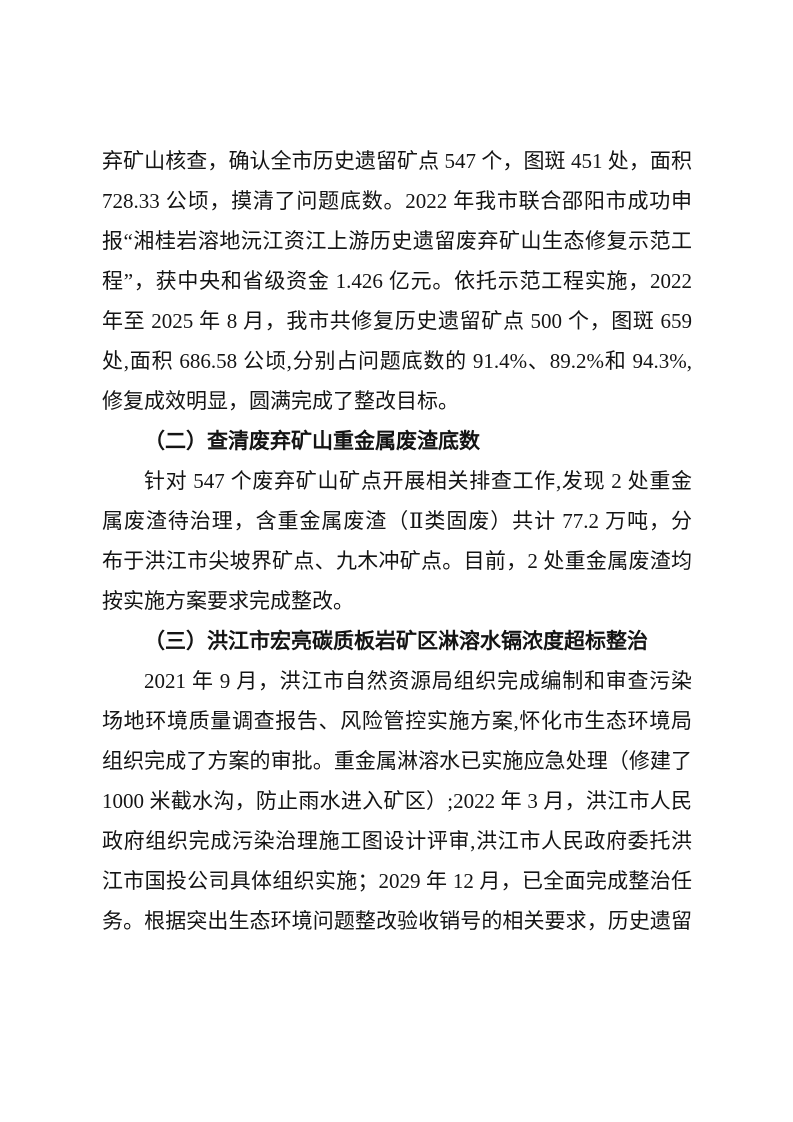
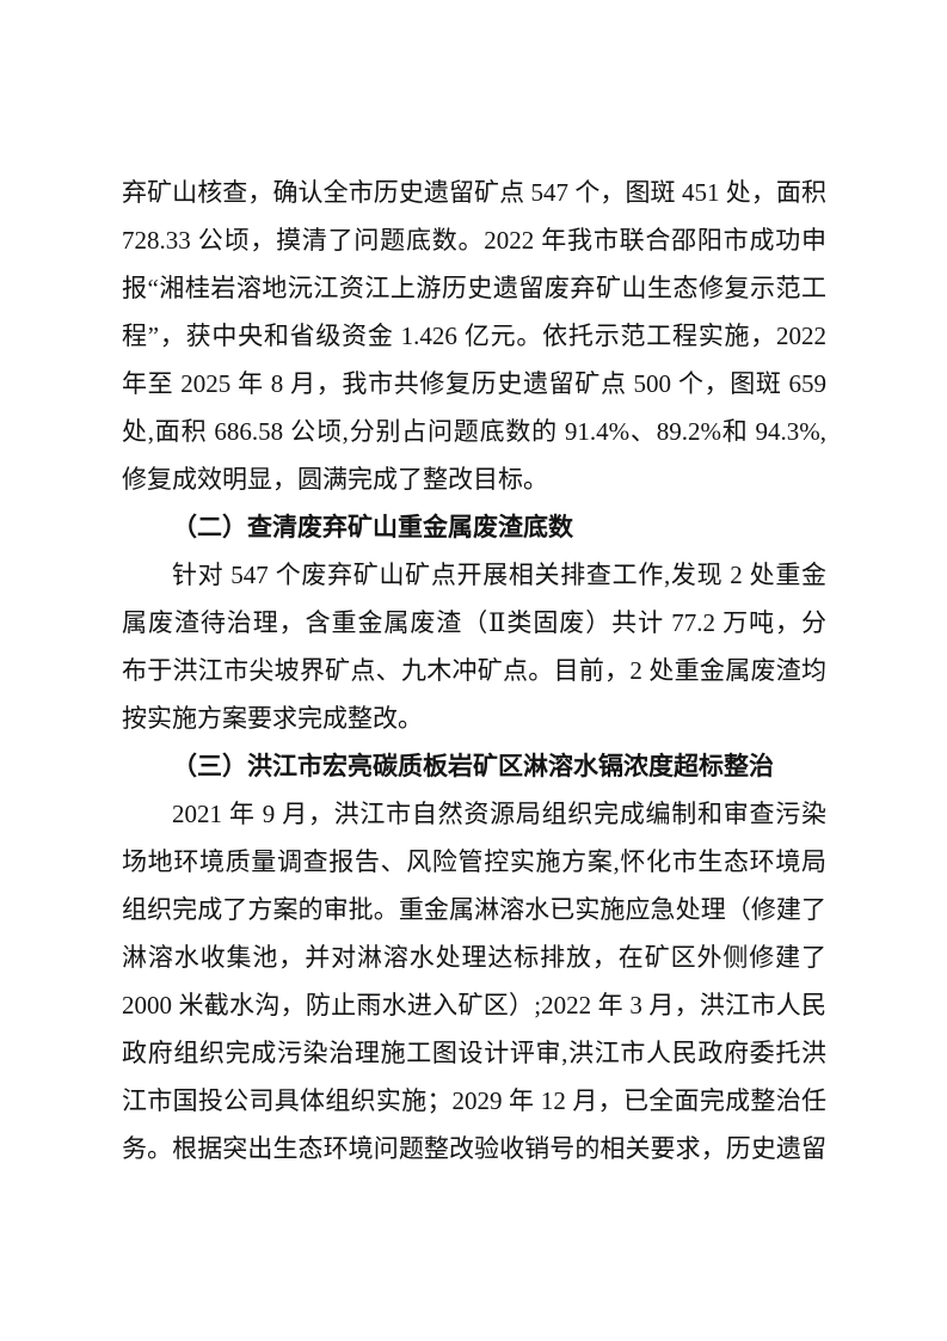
  弃矿山核查，确认全市历史遗留矿点 547 个，图斑 451 处，面积
  728.33 公顷，摸清了问题底数。2022 年我市联合邵阳市成功申
  报“湘桂岩溶地沅江资江上游历史遗留废弃矿山生态修复示范工
  程”，获中央和省级资金 1.426 亿元。依托示范工程实施，2022
  年至 2025 年 8 月，我市共修复历史遗留矿点 500 个，图斑 659
  处,面积 686.58 公顷,分别占问题底数的 91.4%、89.2%和 94.3%,
  修复成效明显，圆满完成了整改目标。
  （二）查清废弃矿山重金属废渣底数
  针对 547 个废弃矿山矿点开展相关排查工作,发现 2 处重金
  属废渣待治理，含重金属废渣（Ⅱ类固废）共计 77.2 万吨，分
  布于洪江市尖坡界矿点、九木冲矿点。目前，2 处重金属废渣均
  按实施方案要求完成整改。
  （三）洪江市宏亮碳质板岩矿区淋溶水镉浓度超标整治
  2021 年 9 月，洪江市自然资源局组织完成编制和审查污染
  场地环境质量调查报告、风险管控实施方案,怀化市生态环境局
  组织完成了方案的审批。重金属淋溶水已实施应急处理（修建了
+ 淋溶水收集池，并对淋溶水处理达标排放，在矿区外侧修建了
- 1000 米截水沟，防止雨水进入矿区）;2022 年 3 月，洪江市人民
+ 2000 米截水沟，防止雨水进入矿区）;2022 年 3 月，洪江市人民
  政府组织完成污染治理施工图设计评审,洪江市人民政府委托洪
  江市国投公司具体组织实施；2029 年 12 月，已全面完成整治任
  务。根据突出生态环境问题整改验收销号的相关要求，历史遗留
